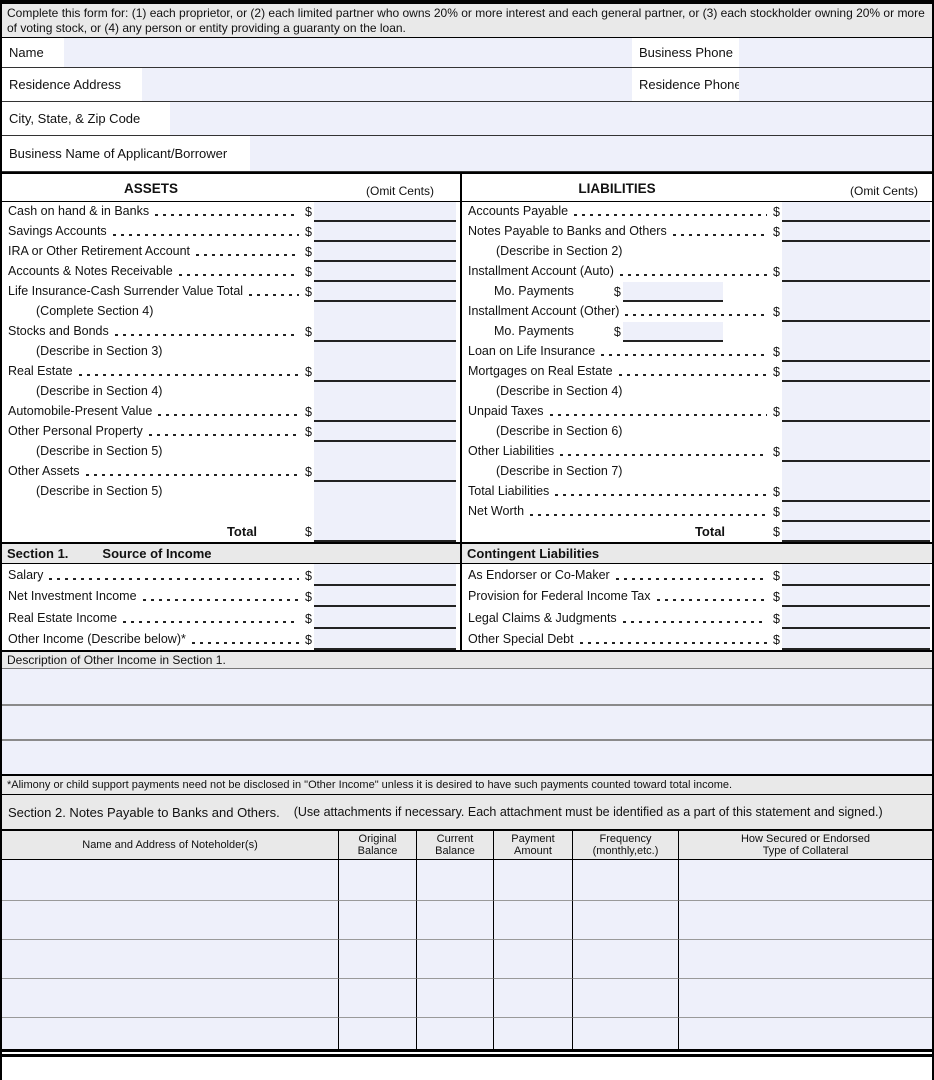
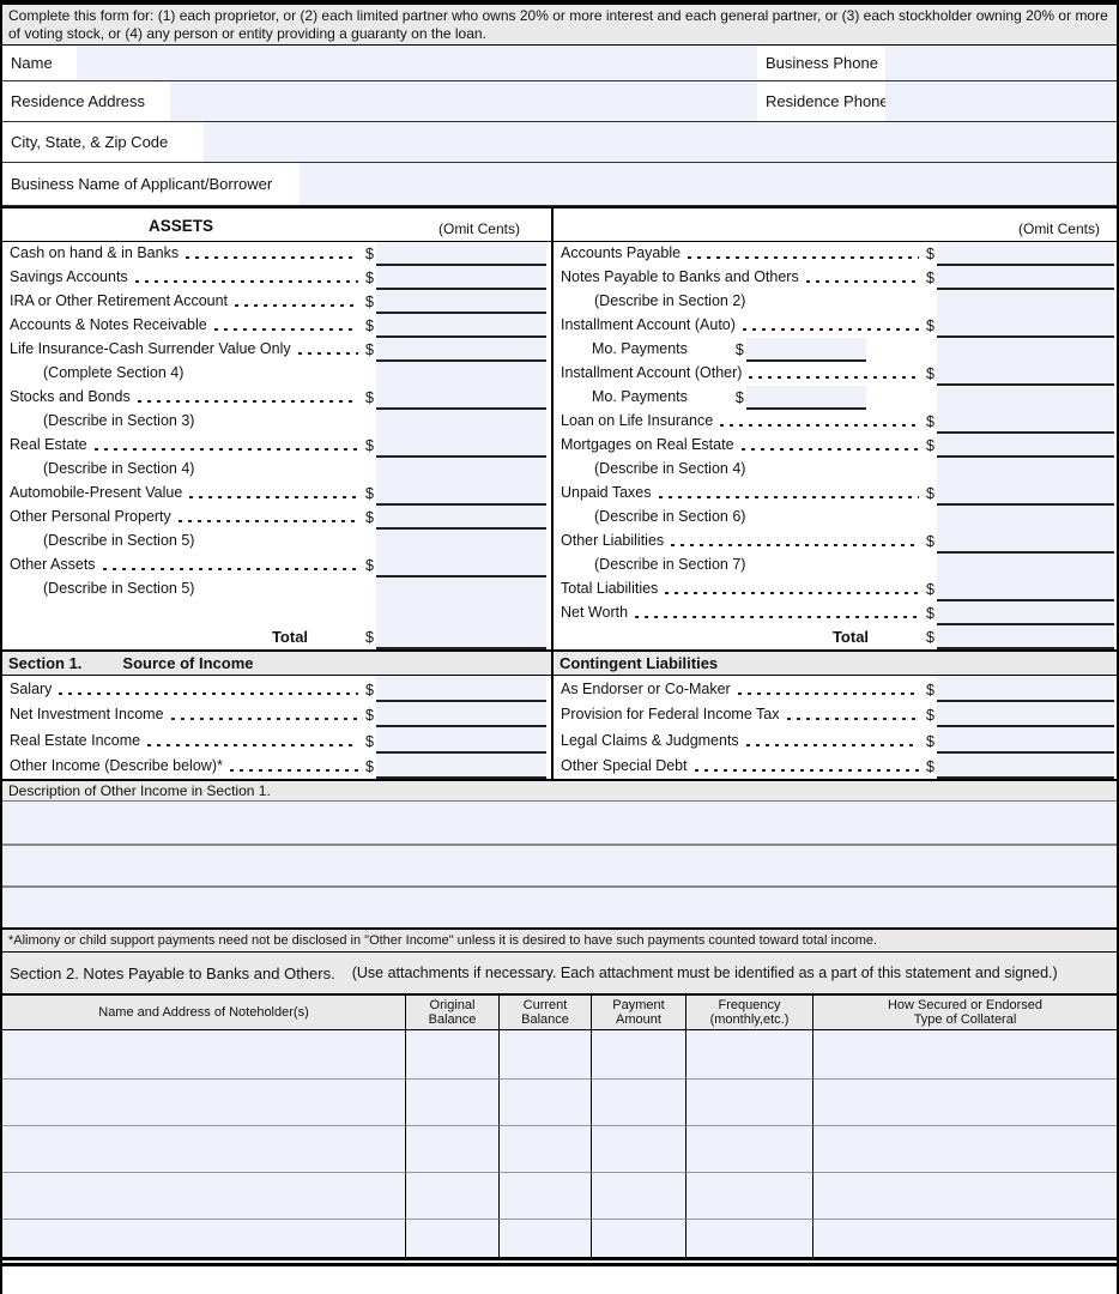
  Complete this form for: (1) each proprietor, or (2) each limited partner who owns 20% or more interest and each general partner, or (3) each stockholder owning 20% or more of voting stock, or (4) any person or entity providing a guaranty on the loan.
  Name
  Business Phone
  Residence Address
  Residence Phon
  City, State, & Zip Code
  Business Name of Applicant/Borrower
  ASSETS
  (Omit Cents)
  Cash on hand & in Banks
  $
  Savings Accounts
  $
  IRA or Other Retirement Account
  $
  Accounts & Notes Receivable
  $
- Life Insurance-Cash Surrender Value Total
+ Life Insurance-Cash Surrender Value Only
  $
  (Complete Section 4)
  Stocks and Bonds
  $
  (Describe in Section 3)
  Real Estate
  $
  (Describe in Section 4)
  Automobile-Present Value
  $
  Other Personal Property
  $
  (Describe in Section 5)
  Other Assets
  $
  (Describe in Section 5)
  Total
  $
- LIABILITIES
  (Omit Cents)
  Accounts Payable
  $
  Notes Payable to Banks and Others
  $
  (Describe in Section 2)
  Installment Account (Auto)
  $
  Mo. Payments
  $
  Installment Account (Other)
  $
  Mo. Payments
  $
  Loan on Life Insurance
  $
  Mortgages on Real Estate
  $
  (Describe in Section 4)
  Unpaid Taxes
  $
  (Describe in Section 6)
  Other Liabilities
  $
  (Describe in Section 7)
  Total Liabilities
  $
  Net Worth
  $
  Total
  $
  Section 1.
  Source of Income
  Salary
  $
  Net Investment Income
  $
  Real Estate Income
  $
  Other Income (Describe below)*
  $
  Contingent Liabilities
  As Endorser or Co-Maker
  $
  Provision for Federal Income Tax
  $
  Legal Claims & Judgments
  $
  Other Special Debt
  $
  Description of Other Income in Section 1.
  *Alimony or child support payments need not be disclosed in "Other Income" unless it is desired to have such payments counted toward total income.
  Section 2. Notes Payable to Banks and Others.
  (Use attachments if necessary. Each attachment must be identified as a part of this statement and signed.)
  Name and Address of Noteholder(s)
  Original
  Balance
  Current
  Balance
  Payment
  Amount
  Frequency
  (monthly,etc.)
  How Secured or Endorsed
  Type of Collateral
